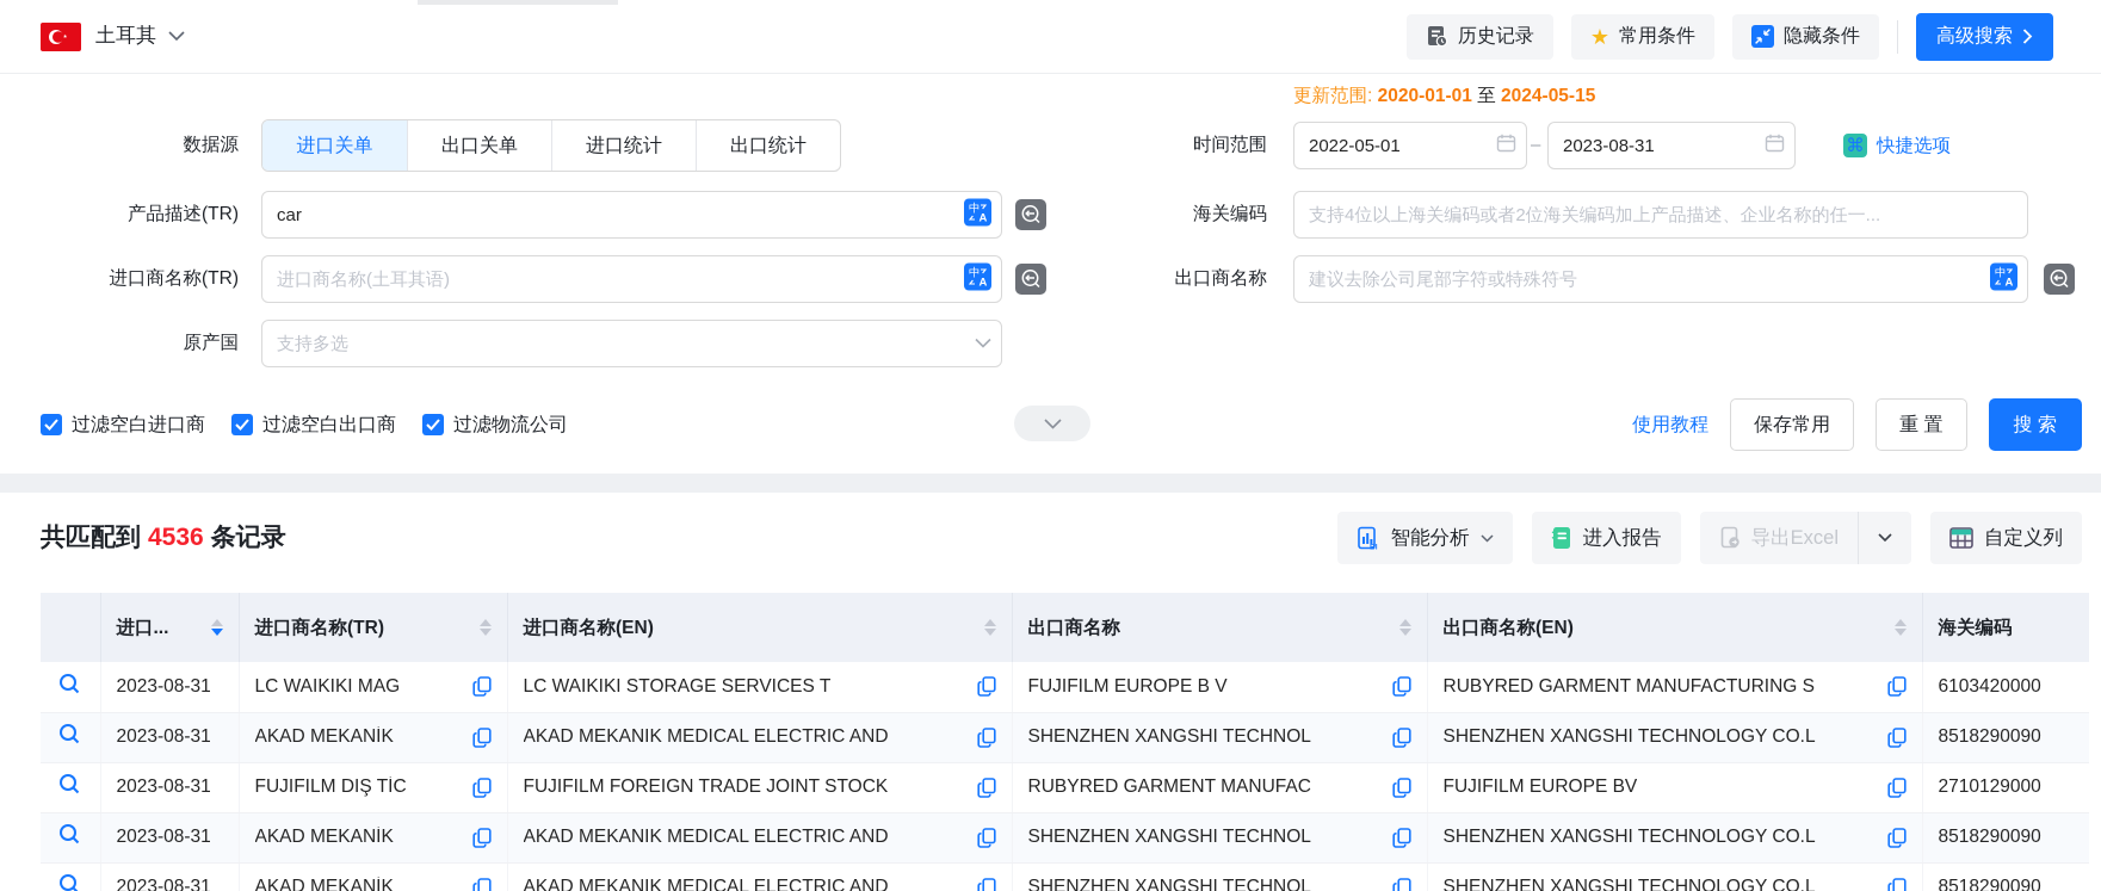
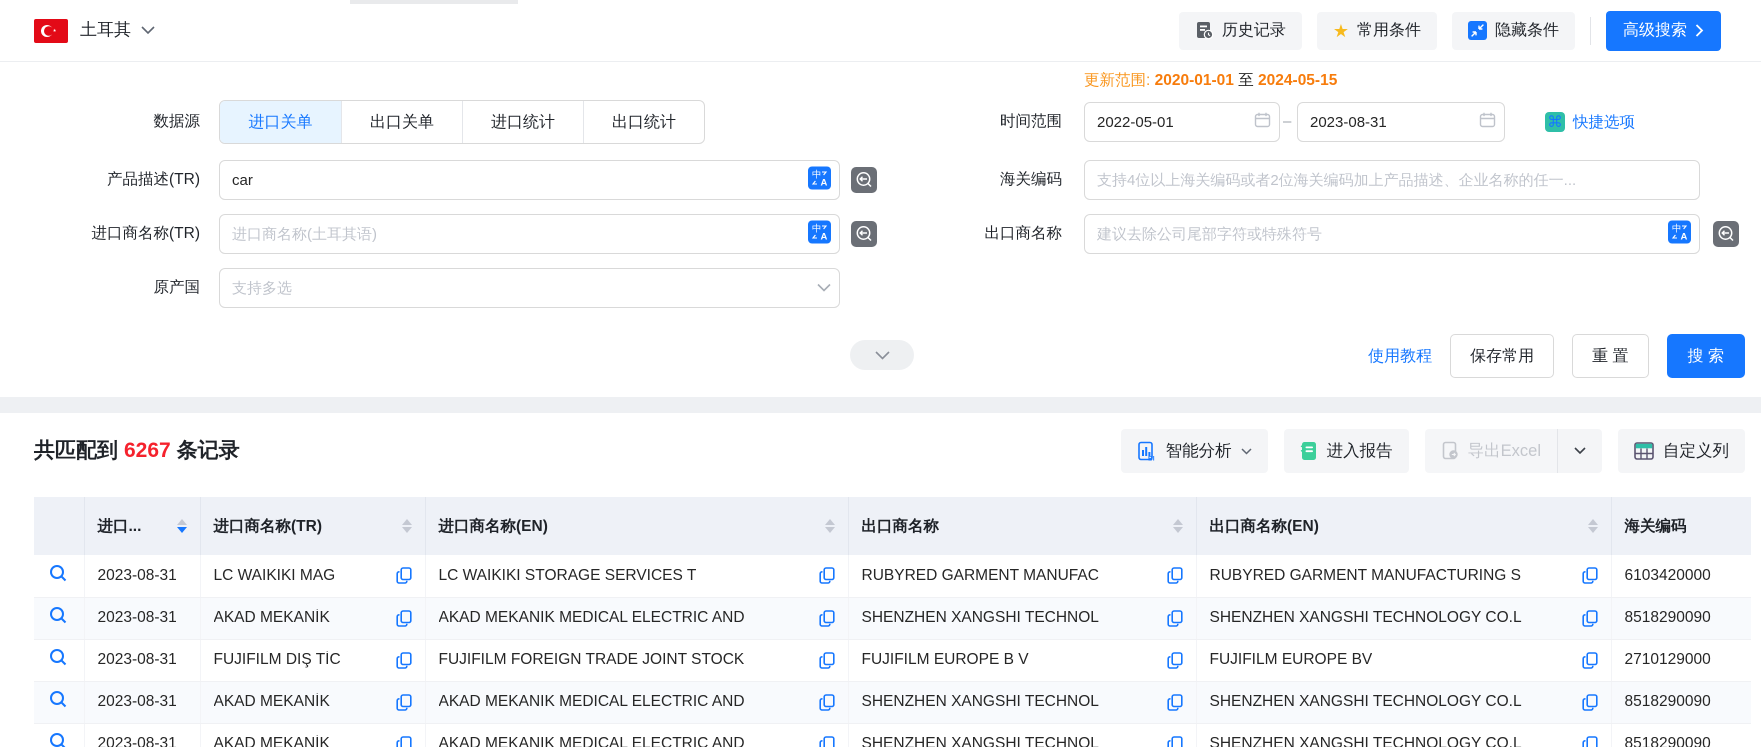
  土耳其
  历史记录
  ★
  常用条件
  隐藏条件
  高级搜索
  更新范围: 2020-01-01 至 2024-05-15
  数据源
  进口关单
  出口关单
  进口统计
  出口统计
  时间范围
  2022-05-01
  –
  2023-08-31
  ⌘
  快捷选项
  产品描述(TR)
  car
  中
  A
  海关编码
  支持4位以上海关编码或者2位海关编码加上产品描述、企业名称的任一...
  进口商名称(TR)
  进口商名称(土耳其语)
  中
  A
  出口商名称
  建议去除公司尾部字符或特殊符号
  中
  A
  原产国
  支持多选
- 过滤空白进口商
- 过滤空白出口商
- 过滤物流公司
  使用教程
  保存常用
  重 置
  搜 索
- 共匹配到 4536 条记录
+ 共匹配到 6267 条记录
  智能分析
  进入报告
  导出Excel
  自定义列
  	进口...	进口商名称(TR)	进口商名称(EN)	出口商名称	出口商名称(EN)	海关编码
- 	2023-08-31	LC WAIKIKI MAG	LC WAIKIKI STORAGE SERVICES T	FUJIFILM EUROPE B V	RUBYRED GARMENT MANUFACTURING S	6103420000
+ 	2023-08-31	LC WAIKIKI MAG	LC WAIKIKI STORAGE SERVICES T	RUBYRED GARMENT MANUFAC	RUBYRED GARMENT MANUFACTURING S	6103420000
  	2023-08-31	AKAD MEKANİK	AKAD MEKANIK MEDICAL ELECTRIC AND	SHENZHEN XANGSHI TECHNOL	SHENZHEN XANGSHI TECHNOLOGY CO.L	8518290090
- 	2023-08-31	FUJIFILM DIŞ TİC	FUJIFILM FOREIGN TRADE JOINT STOCK	RUBYRED GARMENT MANUFAC	FUJIFILM EUROPE BV	2710129000
+ 	2023-08-31	FUJIFILM DIŞ TİC	FUJIFILM FOREIGN TRADE JOINT STOCK	FUJIFILM EUROPE B V	FUJIFILM EUROPE BV	2710129000
  	2023-08-31	AKAD MEKANİK	AKAD MEKANIK MEDICAL ELECTRIC AND	SHENZHEN XANGSHI TECHNOL	SHENZHEN XANGSHI TECHNOLOGY CO.L	8518290090
  	2023-08-31	AKAD MEKANİK	AKAD MEKANIK MEDICAL ELECTRIC AND	SHENZHEN XANGSHI TECHNOL	SHENZHEN XANGSHI TECHNOLOGY CO.L	8518290090
